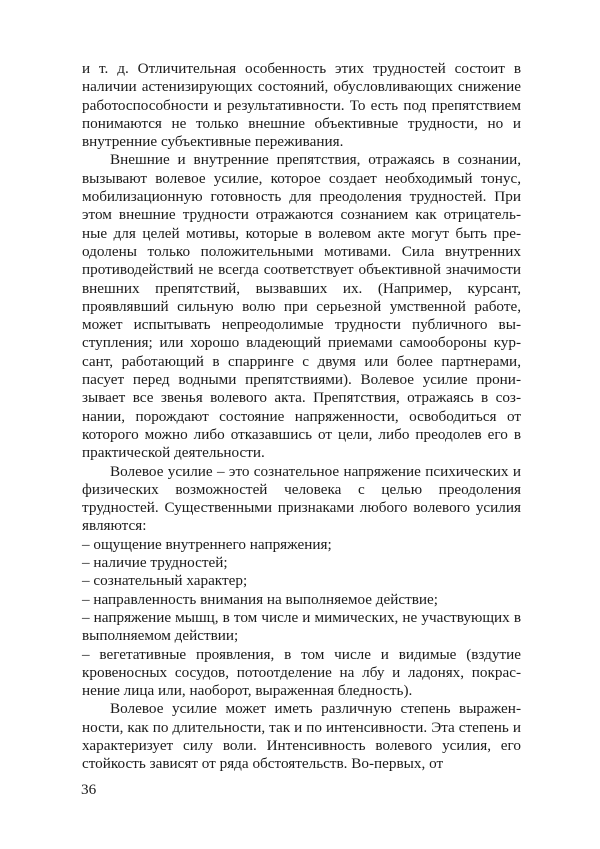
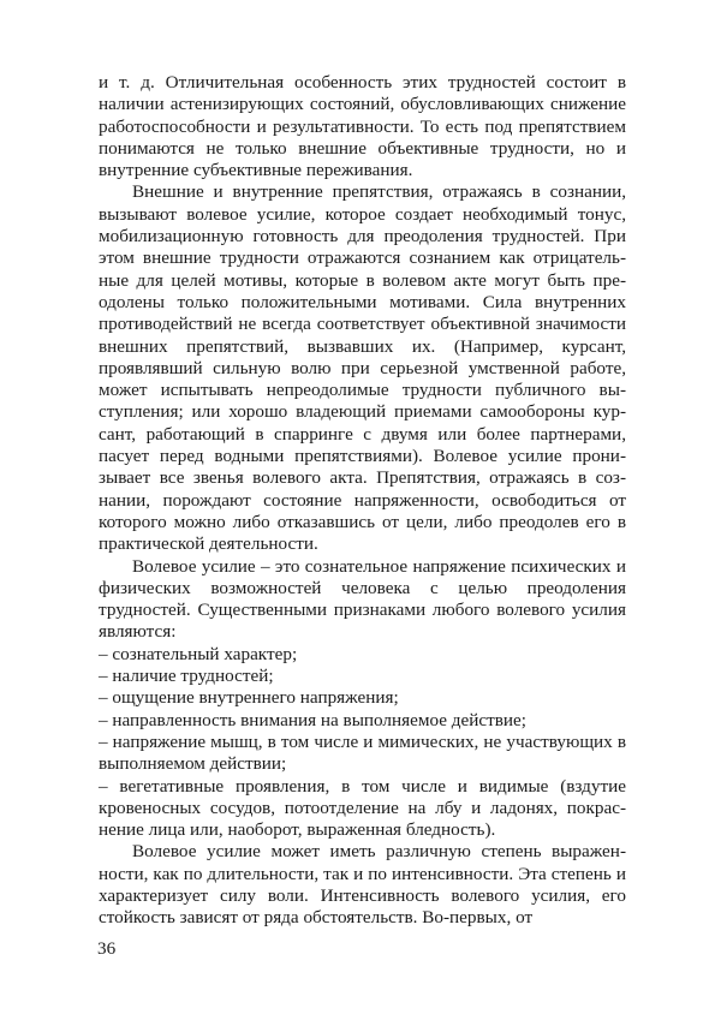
  и т. д. Отличительная особенность этих трудностей состоит в наличии астенизирующих состояний, обусловливающих сни­жение работоспособности и результативности. То есть под пре­пятствием понимаются не только внешние объективные трудно­сти, но и внутренние субъективные переживания.
  Внешние и внутренние препятствия, отражаясь в сознании, вызывают волевое усилие, которое создает необходимый тонус, мобилизационную готовность для преодоления трудностей. При этом внешние трудности отражаются сознанием как отрицатель­ные для целей мотивы, которые в волевом акте могут быть пре­одолены только положительными мотивами. Сила внутренних противодействий не всегда соответствует объективной значимо­сти внешних препятствий, вызвавших их. (Например, курсант, проявлявший сильную волю при серьезной умственной работе, может испытывать непреодолимые трудности публичного вы­ступления; или хорошо владеющий приемами самообороны кур­сант, работающий в спарринге с двумя или более партнерами, пасует перед водными препятствиями). Волевое усилие прони­зывает все звенья волевого акта. Препятствия, отражаясь в соз­нании, порождают состояние напряженности, освободиться от которого можно либо отказавшись от цели, либо преодолев его в практической деятельности.
  Волевое усилие – это сознательное напряжение психических и физических возможностей человека с целью преодоления трудностей. Существенными признаками любого волевого уси­лия являются:
- – ощущение внутреннего напряжения;
+ – сознательный характер;
  – наличие трудностей;
- – сознательный характер;
+ – ощущение внутреннего напряжения;
  – направленность внимания на выполняемое действие;
  – напряжение мышц, в том числе и мимических, не участ­вующих в выполняемом действии;
  – вегетативные проявления, в том числе и видимые (вздутие кровеносных сосудов, потоотделение на лбу и ладонях, покрас­нение лица или, наоборот, выраженная бледность).
  Волевое усилие может иметь различную степень выражен­ности, как по длительности, так и по интенсивности. Эта сте­пень и характеризует силу воли. Интенсивность волевого уси­лия, его стойкость зависят от ряда обстоятельств. Во-первых, от
  36
